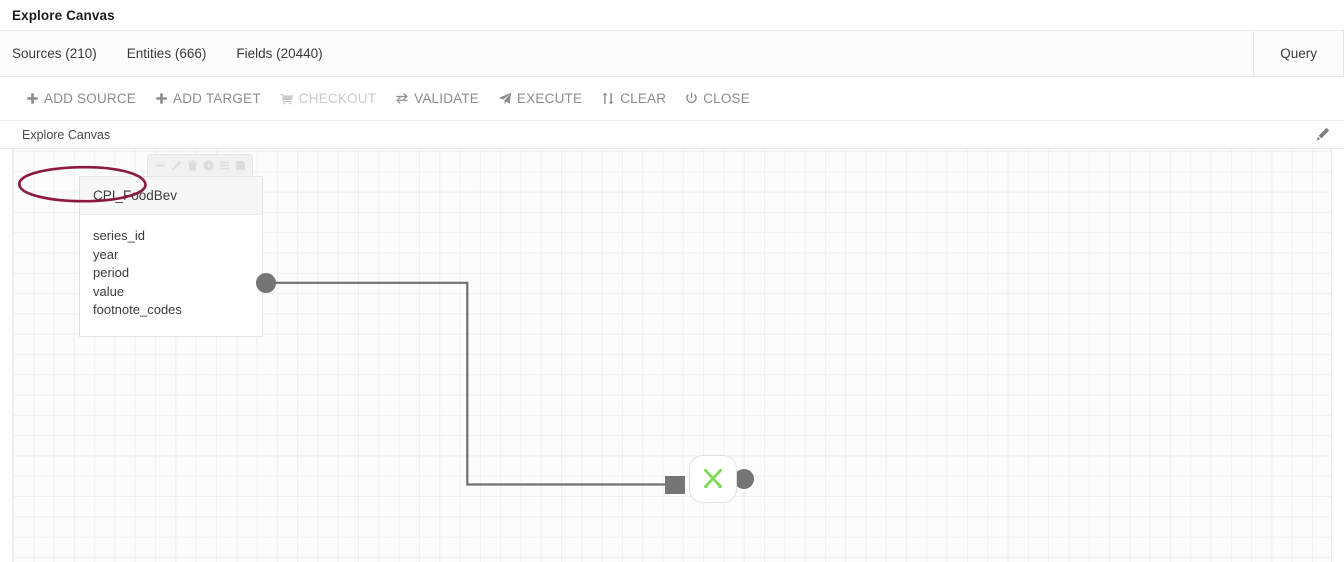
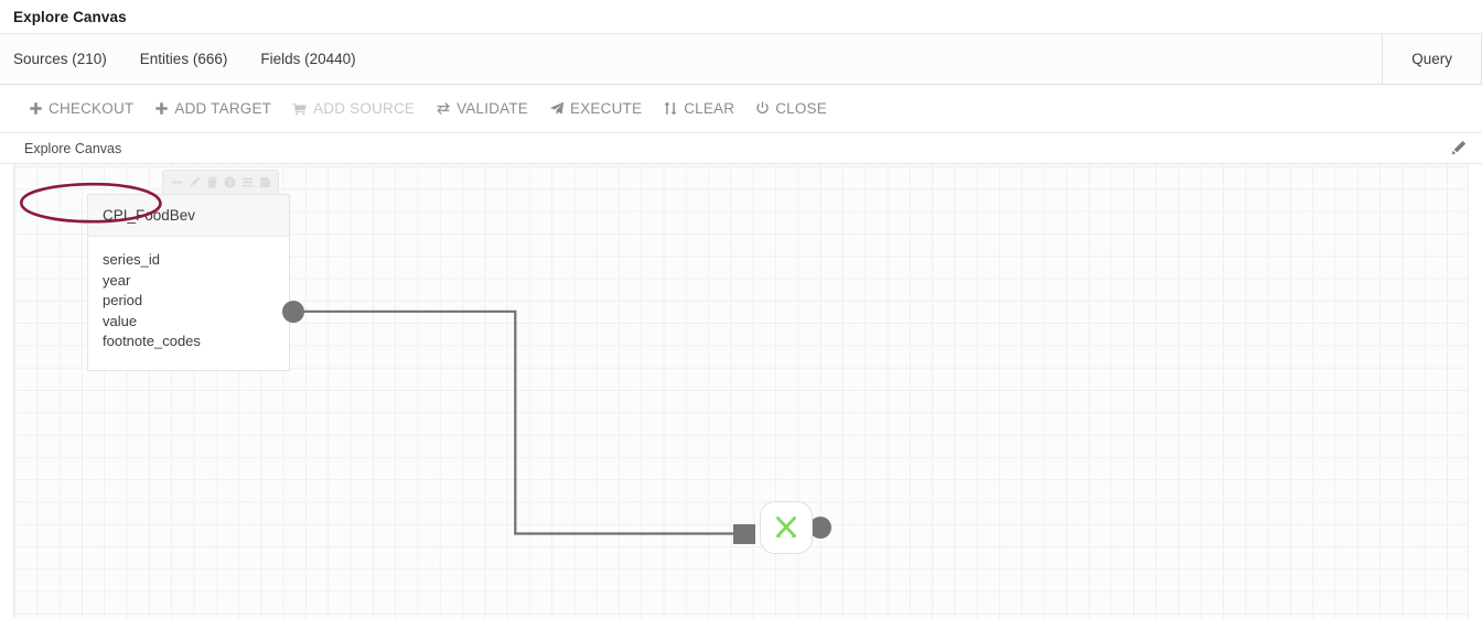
  Explore Canvas
  Sources (210)
  Entities (666)
  Fields (20440)
  Query
- ADD SOURCE
+ CHECKOUT
  ADD TARGET
- CHECKOUT
+ ADD SOURCE
  VALIDATE
  EXECUTE
  CLEAR
  CLOSE
  Explore Canvas
  CPI_odBev
  series_id
  year
  period
  value
  footnote_codes
